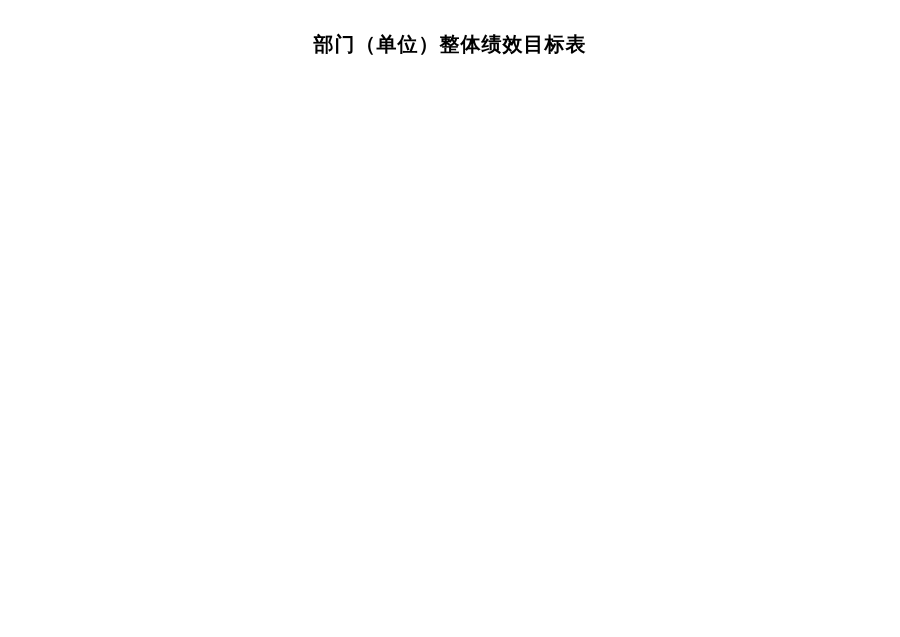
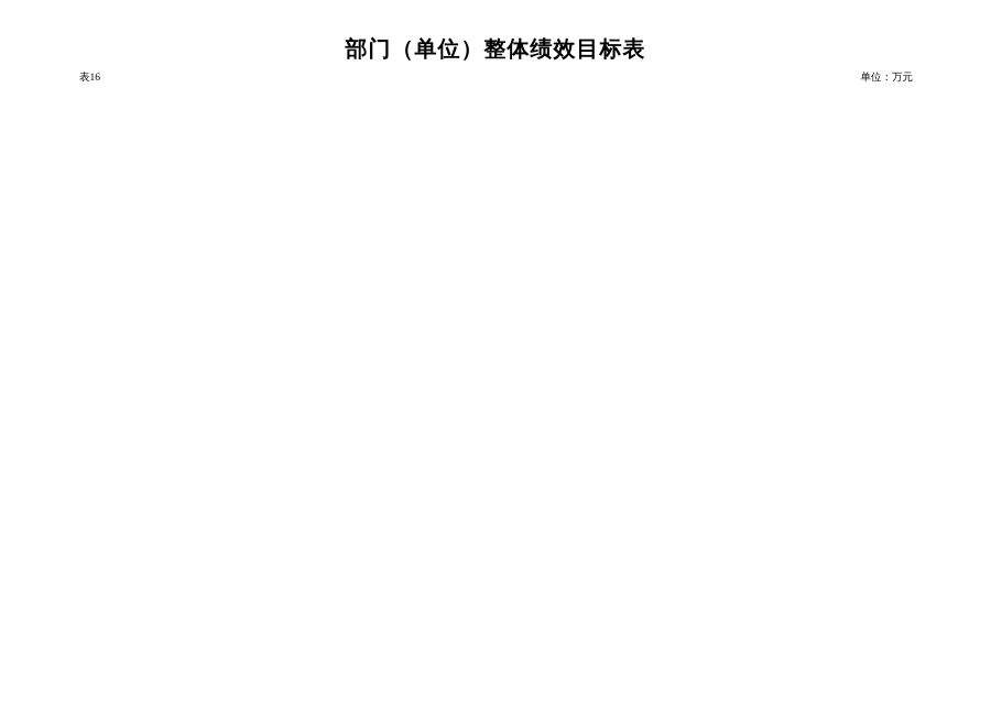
  部门（单位）整体绩效目标表
+ 表16
+ 单位：万元
